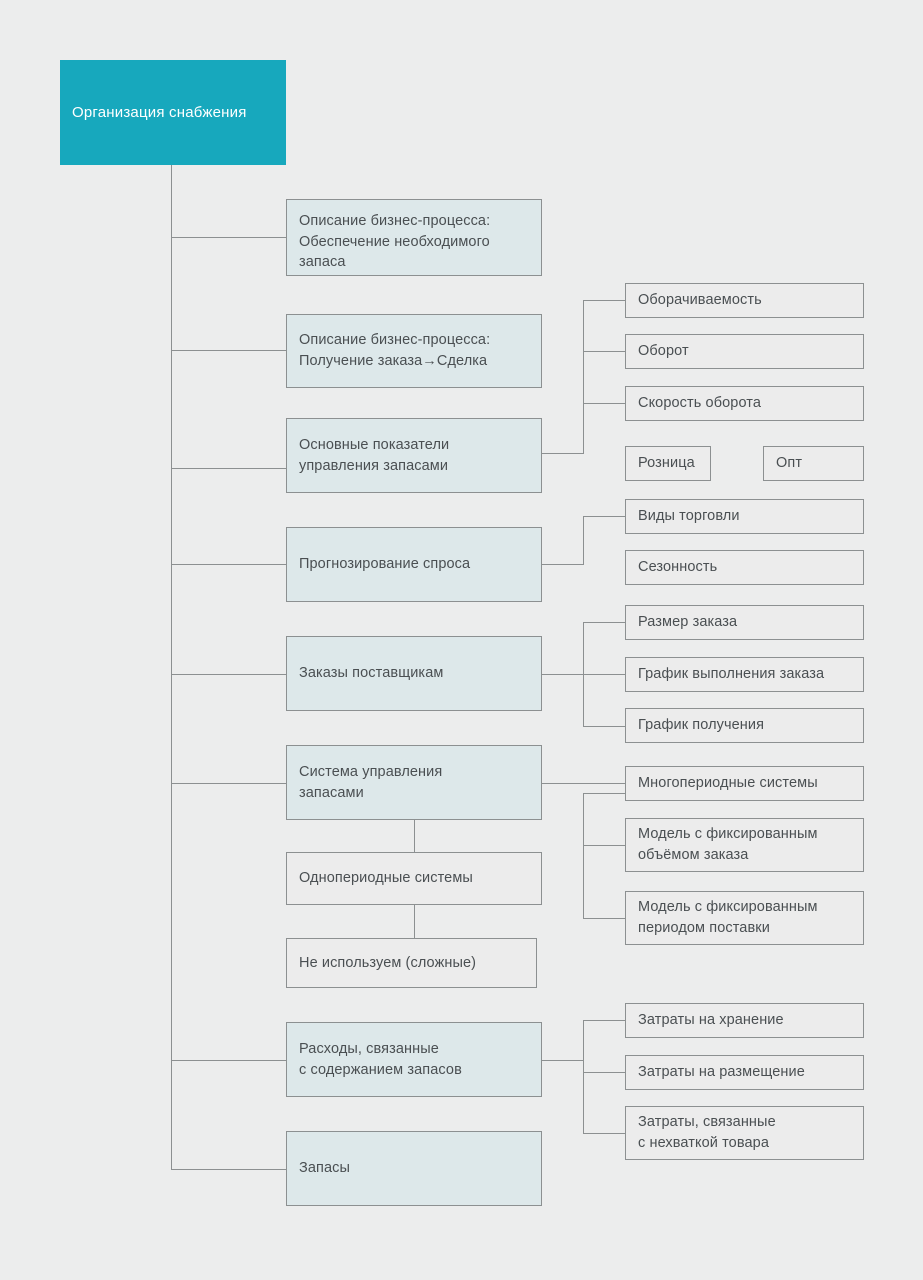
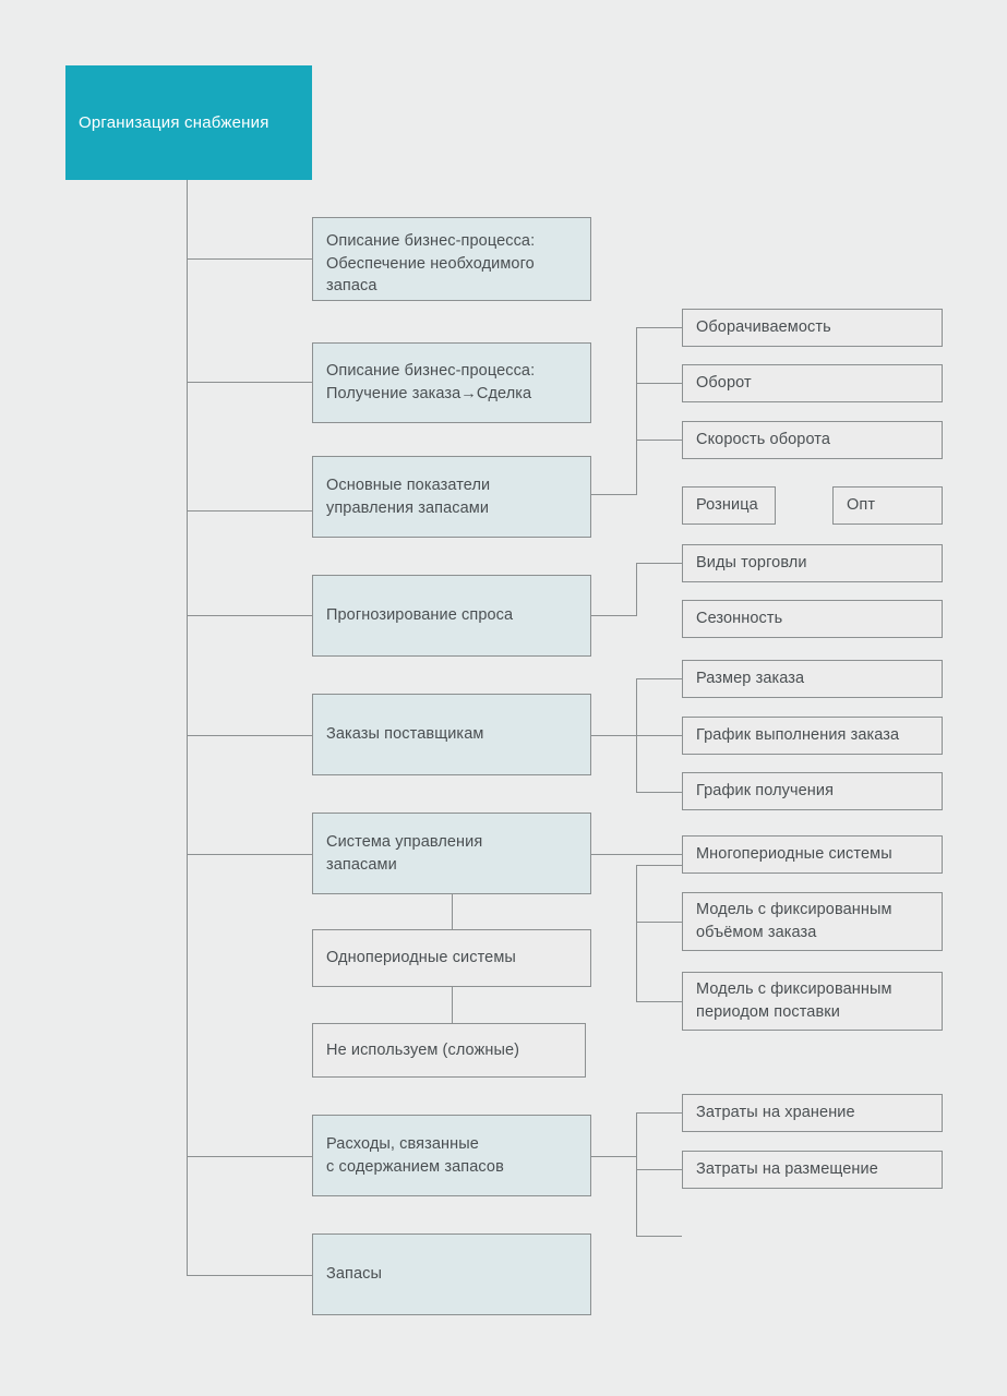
  Организация снабжения
  Описание бизнес-процесса:
  Обеспечение необходимого
  запаса
  Описание бизнес-процесса:
  Получение заказа→Сделка
  Основные показатели
  управления запасами
  Оборачиваемость
  Оборот
  Скорость оборота
  Розница
  Опт
  Прогнозирование спроса
  Виды торговли
  Сезонность
  Заказы поставщикам
  Размер заказа
  График выполнения заказа
  График получения
  Система управления
  запасами
  Многопериодные системы
  Модель с фиксированным
  объёмом заказа
  Модель с фиксированным
  периодом поставки
  Однопериодные системы
  Не используем (сложные)
  Расходы, связанные
  с содержанием запасов
  Затраты на хранение
  Затраты на размещение
- Затраты, связанные
- с нехваткой товара
  Запасы
